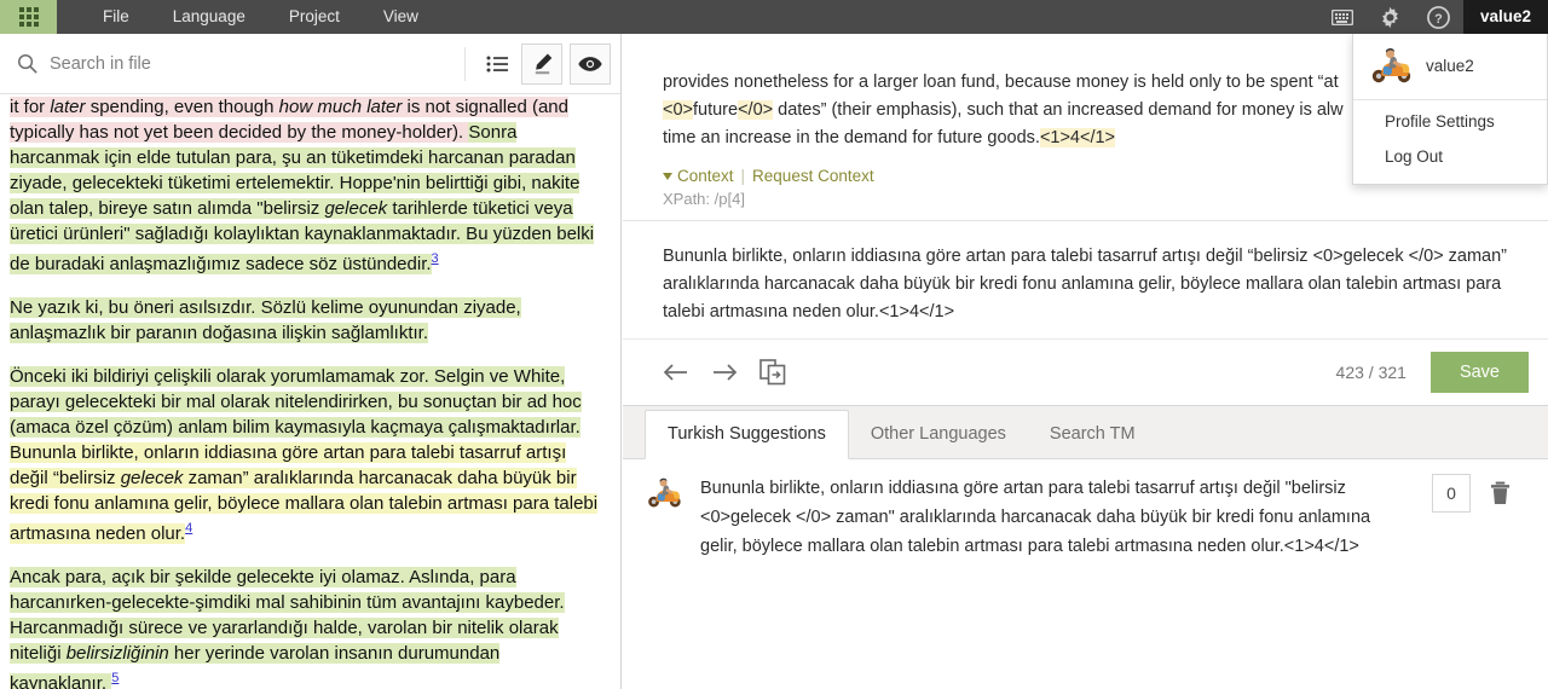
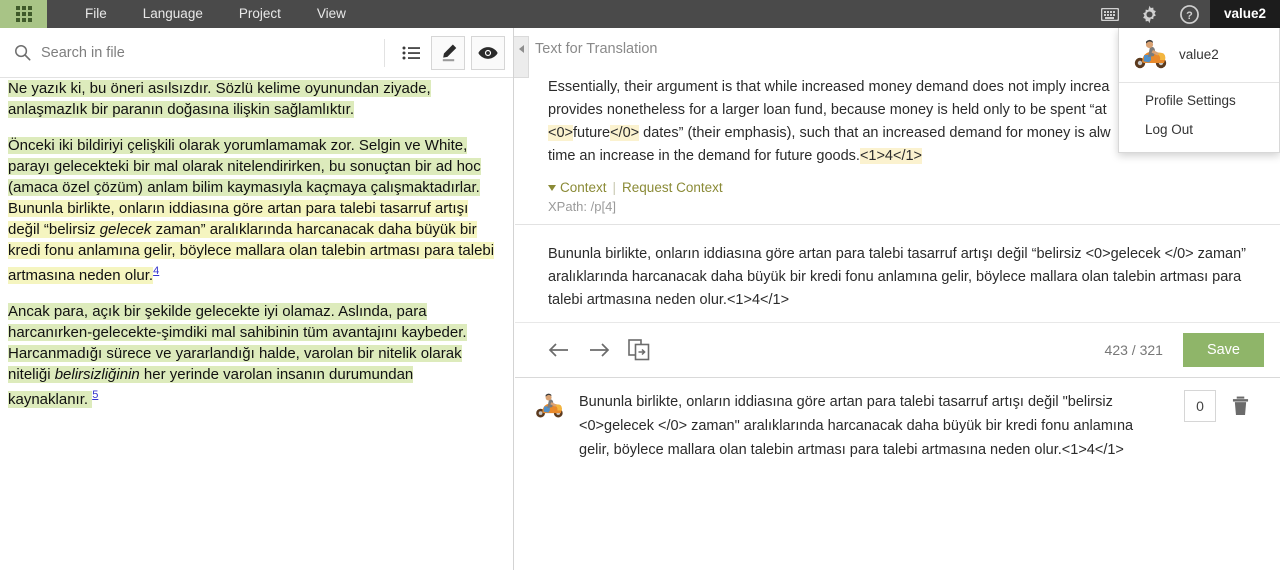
  File
  Language
  Project
  View
  ?
  value2
  value2
  Profile Settings
  Log Out
  Search in file
- it for later spending, even though how much later is not signalled (and typically has not yet been decided by the money-holder). Sonra harcanmak için elde tutulan para, şu an tüketimdeki harcanan paradan ziyade, gelecekteki tüketimi ertelemektir. Hoppe'nin belirttiği gibi, nakite olan talep, bireye satın alımda "belirsiz gelecek tarihlerde tüketici veya üretici ürünleri" sağladığı kolaylıktan kaynaklanmaktadır. Bu yüzden belki de buradaki anlaşmazlığımız sadece söz üstündedir.3
  Ne yazık ki, bu öneri asılsızdır. Sözlü kelime oyunundan ziyade, anlaşmazlık bir paranın doğasına ilişkin sağlamlıktır.
  Önceki iki bildiriyi çelişkili olarak yorumlamamak zor. Selgin ve White, parayı gelecekteki bir mal olarak nitelendirirken, bu sonuçtan bir ad hoc (amaca özel çözüm) anlam bilim kaymasıyla kaçmaya çalışmaktadırlar. Bununla birlikte, onların iddiasına göre artan para talebi tasarruf artışı değil “belirsiz gelecek zaman” aralıklarında harcanacak daha büyük bir kredi fonu anlamına gelir, böylece mallara olan talebin artması para talebi artmasına neden olur.4
  Ancak para, açık bir şekilde gelecekte iyi olamaz. Aslında, para harcanırken-gelecekte-şimdiki mal sahibinin tüm avantajını kaybeder. Harcanmadığı sürece ve yararlandığı halde, varolan bir nitelik olarak niteliği belirsizliğinin her yerinde varolan insanın durumundan kaynaklanır. 5
+ Text for Translation
+ Essentially, their argument is that while increased money demand does not imply increa
  provides nonetheless for a larger loan fund, because money is held only to be spent “at
  <0>future</0> dates” (their emphasis), such that an increased demand for money is alw
  time an increase in the demand for future goods.<1>4</1>
  Context | Request Context
  XPath: /p[4]
  Bununla birlikte, onların iddiasına göre artan para talebi tasarruf artışı değil “belirsiz <0>gelecek </0> zaman” aralıklarında harcanacak daha büyük bir kredi fonu anlamına gelir, böylece mallara olan talebin artması para talebi artmasına neden olur.<1>4</1>
  423 / 321
  Save
- Turkish Suggestions
- Other Languages
- Search TM
  Bununla birlikte, onların iddiasına göre artan para talebi tasarruf artışı değil "belirsiz <0>gelecek </0> zaman" aralıklarında harcanacak daha büyük bir kredi fonu anlamına gelir, böylece mallara olan talebin artması para talebi artmasına neden olur.<1>4</1>
  0
